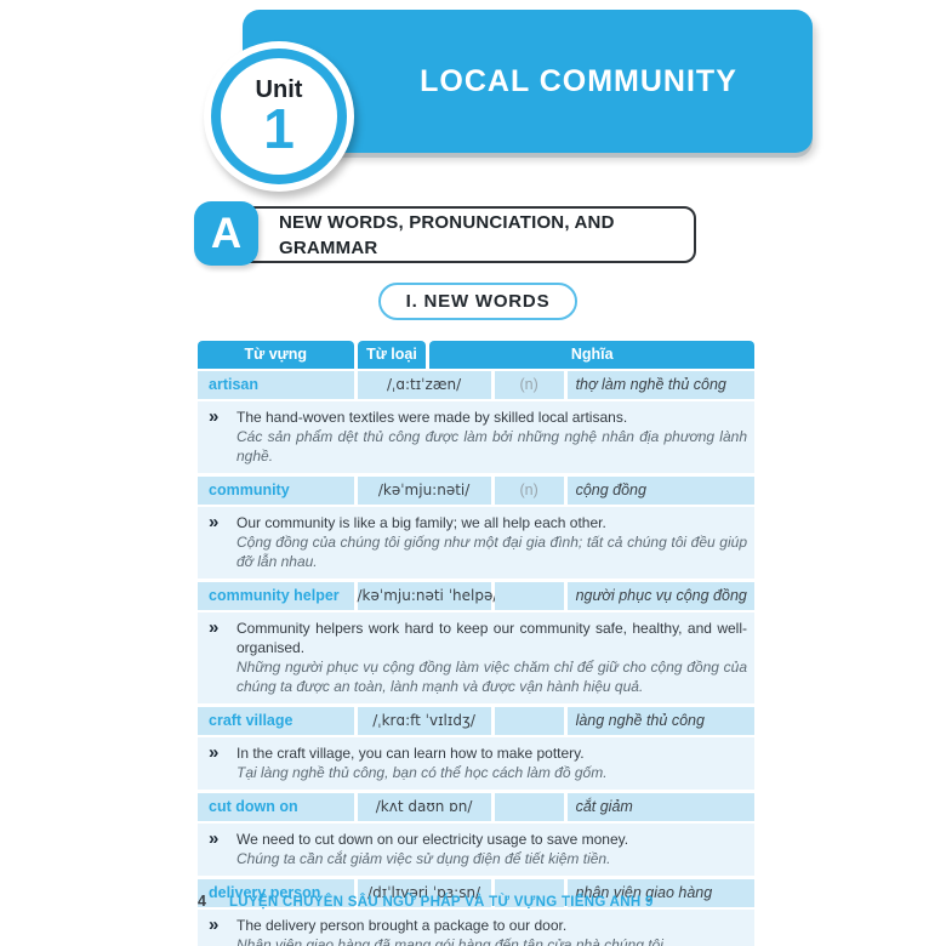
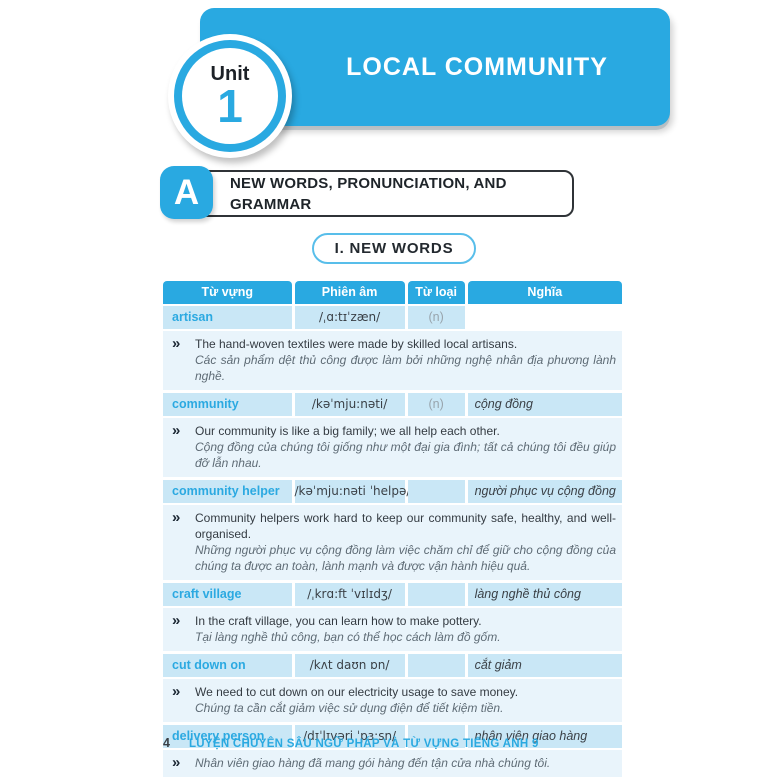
  LOCAL COMMUNITY
  Unit
  1
  NEW WORDS, PRONUNCIATION, AND GRAMMAR
  A
  I. NEW WORDS
  Từ vựng
+ Phiên âm
  Từ loại
  Nghĩa
  artisan
  /ˌɑ:tɪˈzæn/
  (n)
- thợ làm nghề thủ công
  »
  The hand-woven textiles were made by skilled local artisans.
  Các sản phẩm dệt thủ công được làm bởi những nghệ nhân địa phương lành nghề.
  community
  /kəˈmju:nəti/
  (n)
  cộng đồng
  »
  Our community is like a big family; we all help each other.
  Cộng đồng của chúng tôi giống như một đại gia đình; tất cả chúng tôi đều giúp đỡ lẫn nhau.
  community helper
  /kəˈmju:nəti ˈhelpə
  người phục vụ cộng đồng
  »
  Community helpers work hard to keep our community safe, healthy, and well-organised.
  Những người phục vụ cộng đồng làm việc chăm chỉ để giữ cho cộng đồng của chúng ta được an toàn, lành mạnh và được vận hành hiệu quả.
  craft village
  /ˌkrɑ:ft ˈvɪlɪdʒ/
  làng nghề thủ công
  »
  In the craft village, you can learn how to make pottery.
  Tại làng nghề thủ công, bạn có thể học cách làm đồ gốm.
  cut down on
  /kʌt daʊn ɒn/
  cắt giảm
  »
  We need to cut down on our electricity usage to save money.
  Chúng ta cần cắt giảm việc sử dụng điện để tiết kiệm tiền.
  delivery person
  /dɪˈlɪvəri ˈpɜ:sn/
  nhân viên giao hàng
  »
- The delivery person brought a package to our door.
  Nhân viên giao hàng đã mang gói hàng đến tận cửa nhà chúng tôi.
  4
  LUYỆN CHUYÊN SÂU NGỮ PHÁP VÀ TỪ VỰNG TIẾNG ANH 9
